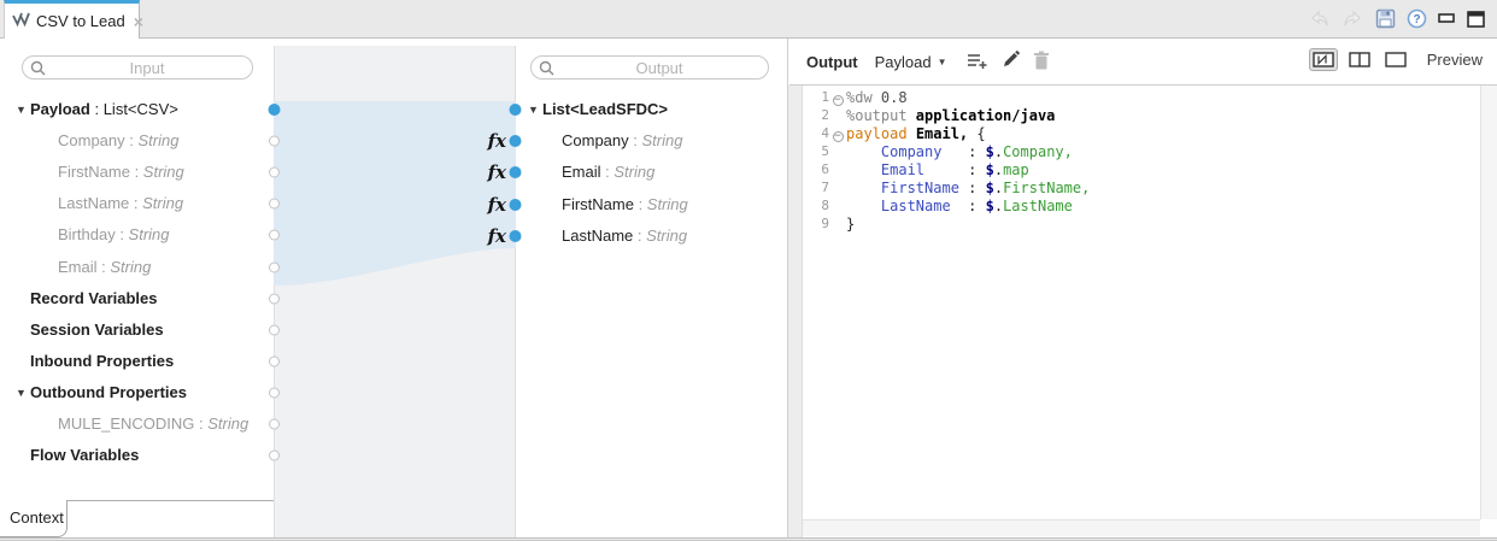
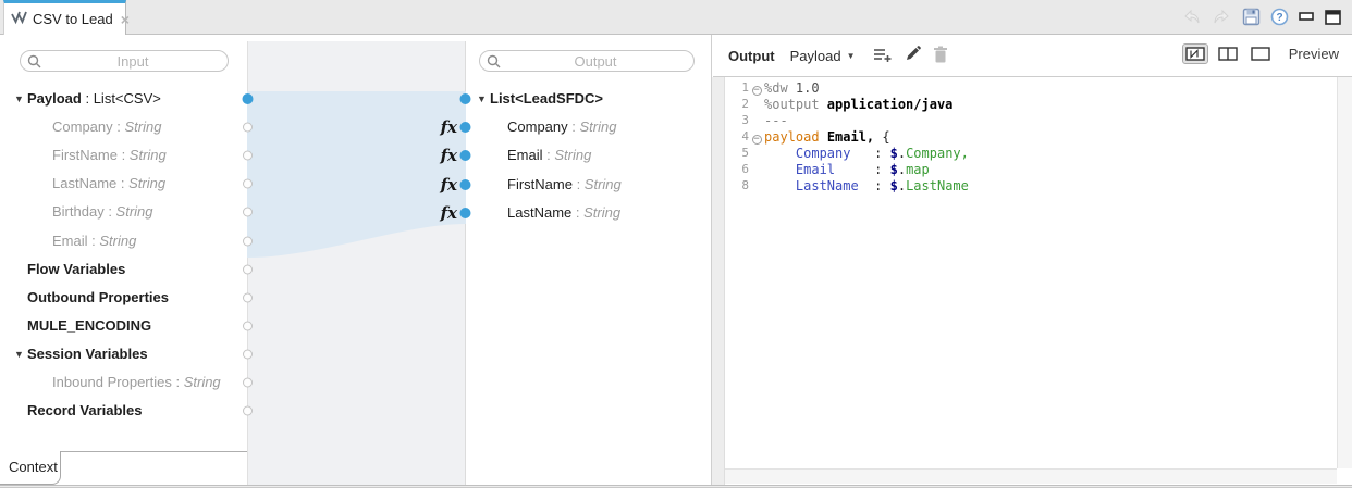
  CSV to Lead
  ×
  ?
  Input
  Output
  ▼
  Payload : List<CSV>
  Company : String
  FirstName : String
  LastName : String
  Birthday : String
  Email : String
- Record Variables
+ Flow Variables
- Session Variables
+ Outbound Properties
- Inbound Properties
+ MULE_ENCODING
  ▼
- Outbound Properties
+ Session Variables
- MULE_ENCODING : String
+ Inbound Properties : String
- Flow Variables
+ Record Variables
  ▼
  List<LeadSFDC>
  Company : String
  Email : String
  FirstName : String
  LastName : String
  Output
  Payload
  ▼
  Preview
  1
  −
- %dw 0.8
+ %dw 1.0
  2
  %output application/java
+ 3
+ ---
  4
  −
  payload Email, {
  5
  Company : $.Company,
  6
  Email : $.map
- 7
- FirstName : $.FirstName,
  8
  LastName : $.LastName
- 9
- }
  Context
  fx
  fx
  fx
  fx
